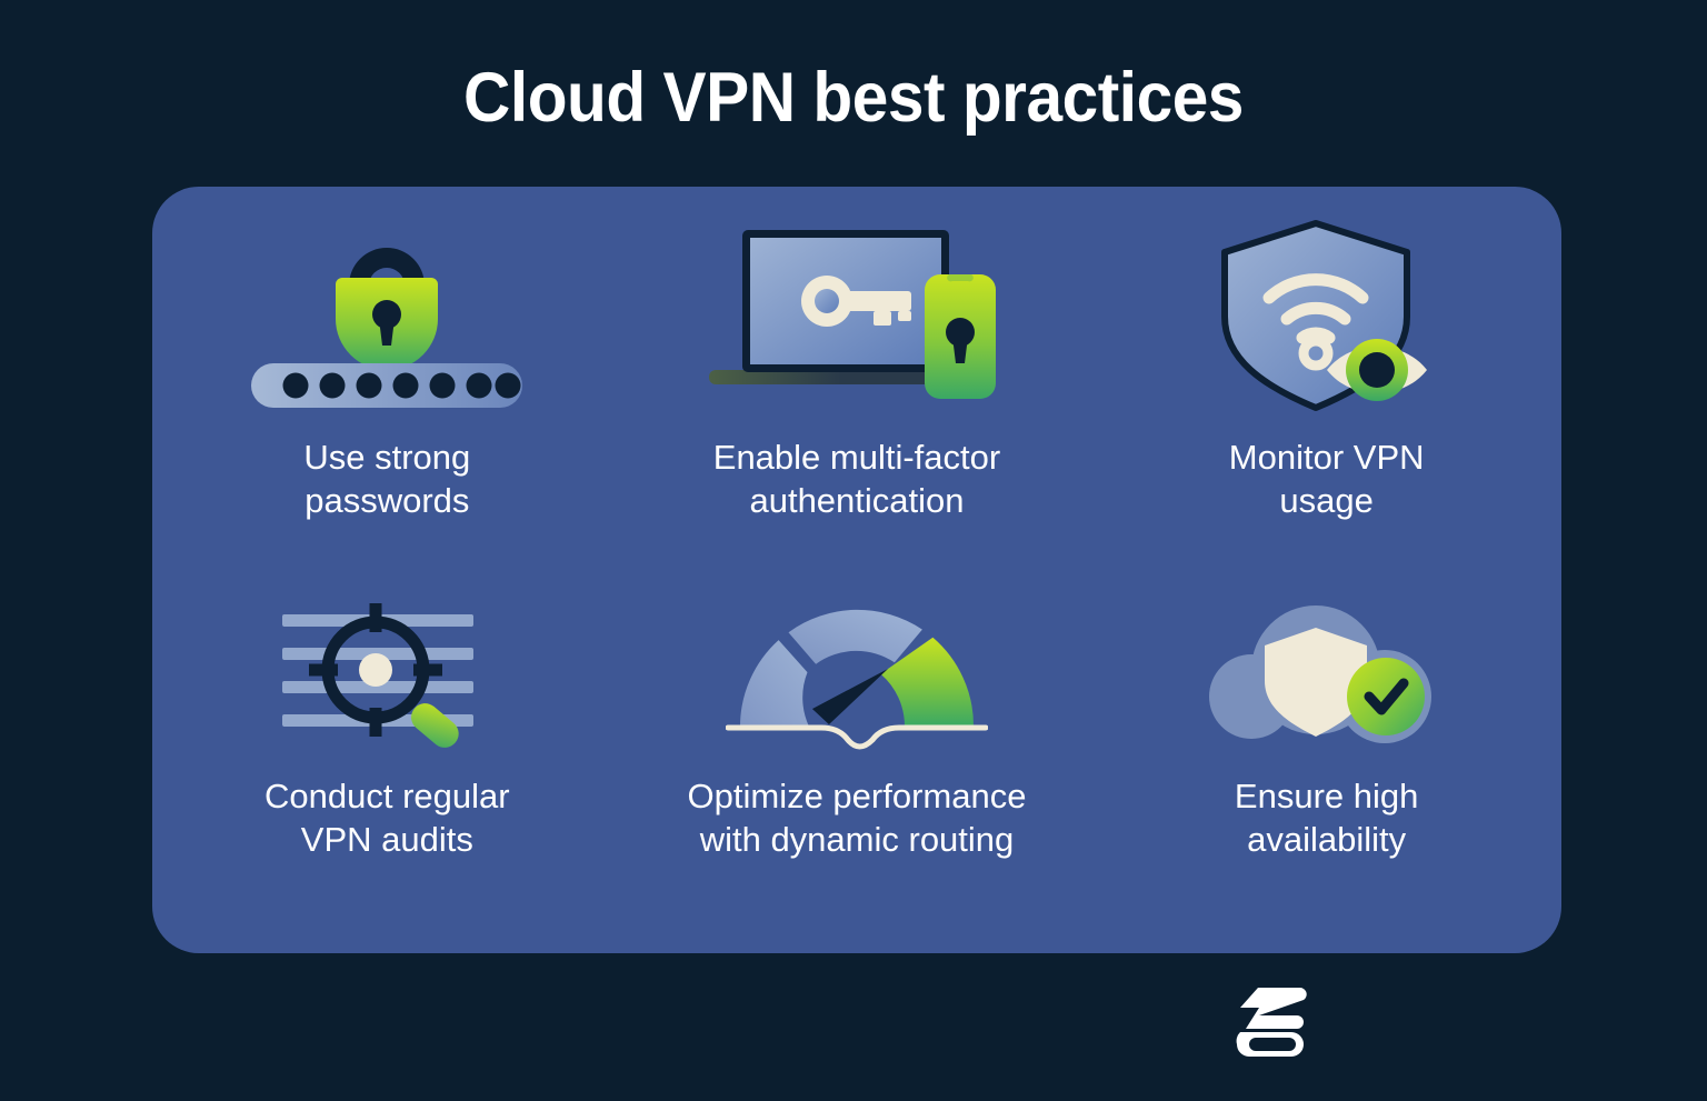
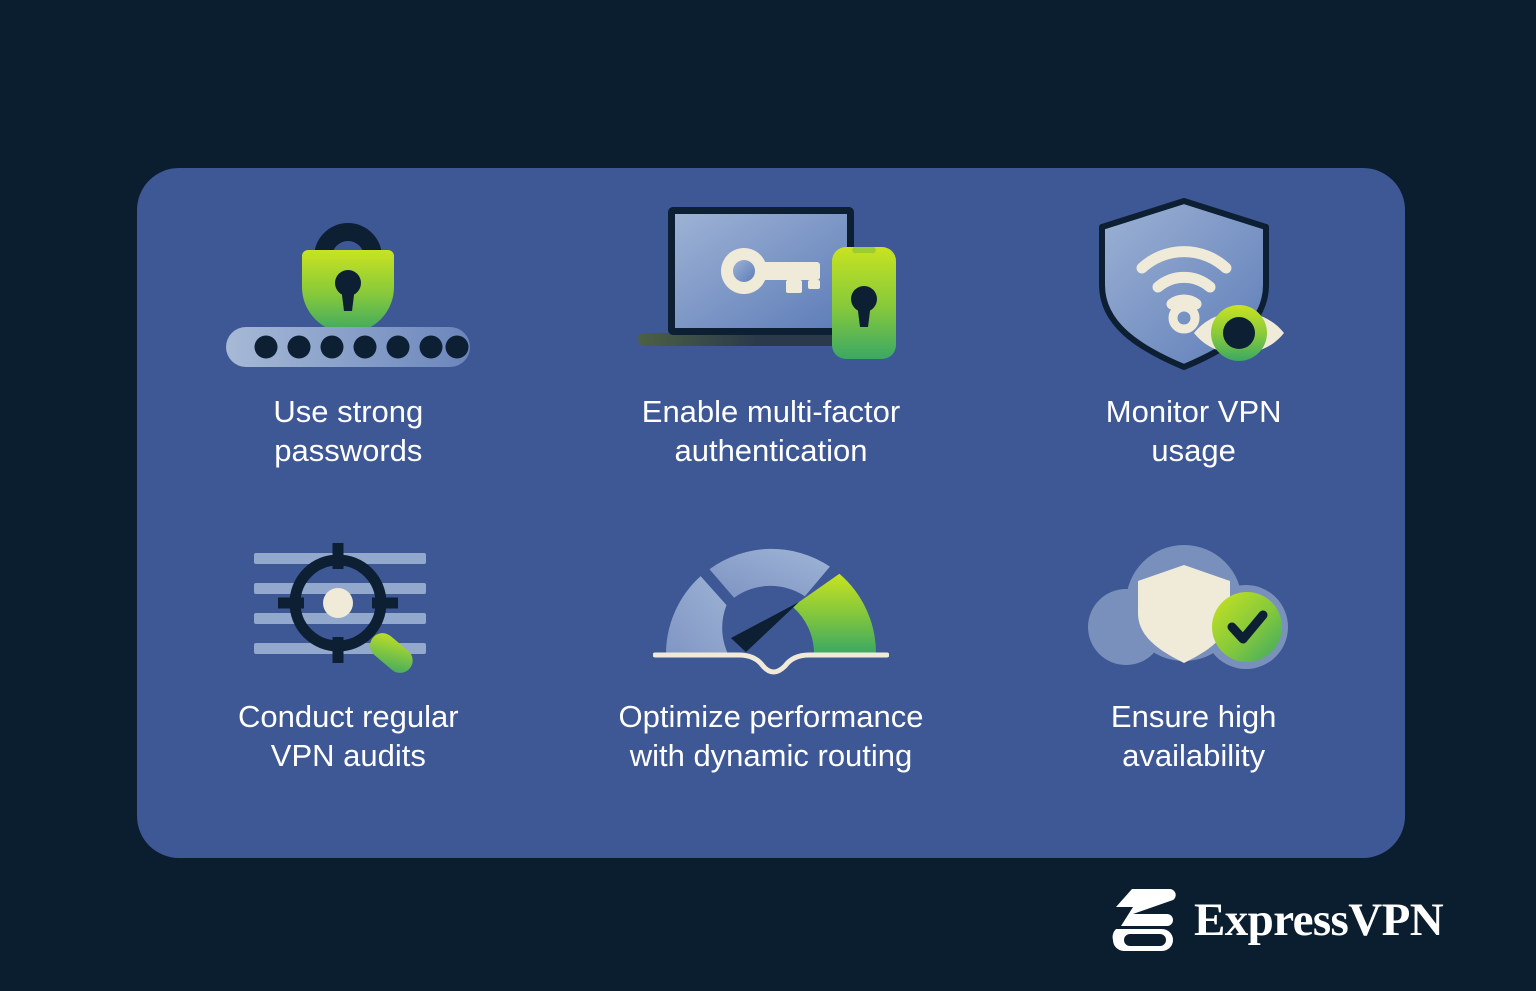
- Cloud VPN best practices
  Use strong
  passwords
  Enable multi-factor
  authentication
  Monitor VPN
  usage
  Conduct regular
  VPN audits
  Optimize performance
  with dynamic routing
  Ensure high
  availability
+ ExpressVPN
